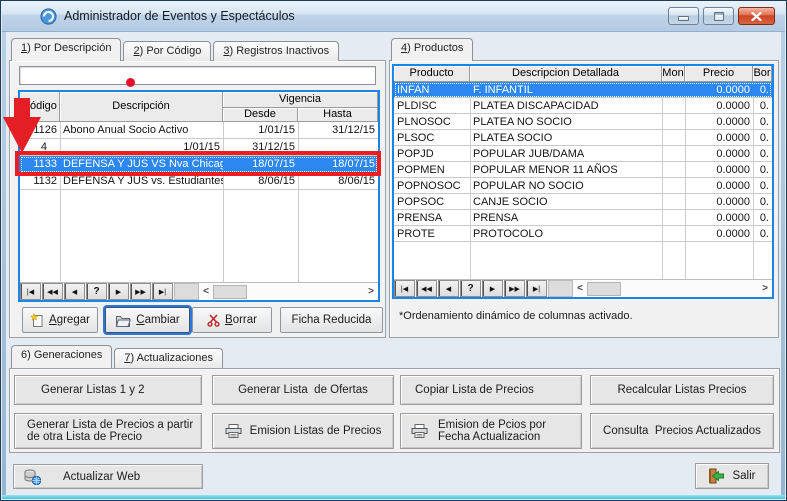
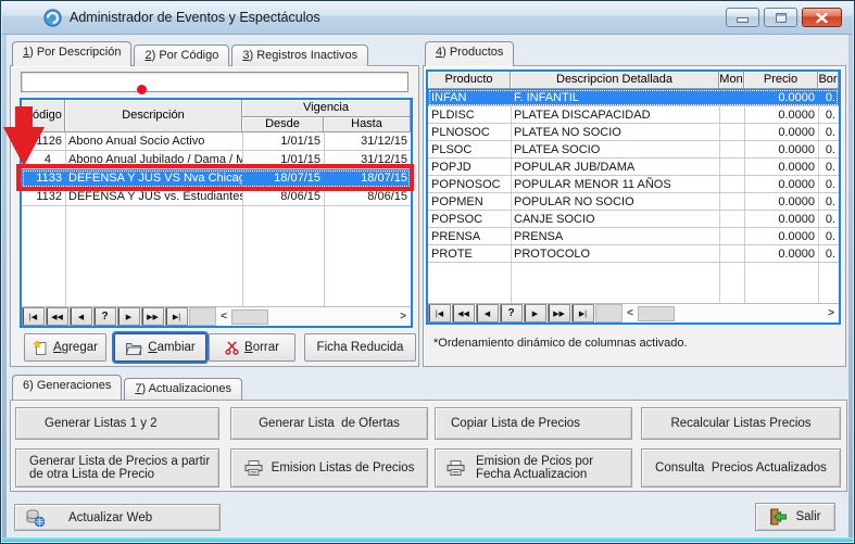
  Administrador de Eventos y Espectáculos
  1) Por Descripción
  2) Por Código
  3) Registros Inactivos
  ódigo
  Descripción
  Vigencia
  Desde
  Hasta
  1126
  Abono Anual Socio Activo
  1/01/15
  31/12/15
  4
+ Abono Anual Jubilado / Dama / M
  1/01/15
  31/12/15
  1133
  DEFENSA Y JUS VS Nva Chicag
  18/07/15
  18/07/15
  1132
  DEFENSA Y JUS vs. Estudiante
  8/06/15
  8/06/15
  ?
  <
  >
  Agregar
  Cambiar
  Borrar
  Ficha Reducida
  4) Productos
  Producto
  Descripcion Detallada
  Mon
  Precio
  Bor
  INFAN
  F. INFANTIL
  0.0000
  0.
  PLDISC
  PLATEA DISCAPACIDAD
  0.0000
  0.
  PLNOSOC
  PLATEA NO SOCIO
  0.0000
  0.
  PLSOC
  PLATEA SOCIO
  0.0000
  0.
  POPJD
  POPULAR JUB/DAMA
  0.0000
  0.
- POPMEN
+ POPNOSOC
  POPULAR MENOR 11 AÑOS
  0.0000
  0.
- POPNOSOC
+ POPMEN
  POPULAR NO SOCIO
  0.0000
  0.
  POPSOC
  CANJE SOCIO
  0.0000
  0.
  PRENSA
  PRENSA
  0.0000
  0.
  PROTE
  PROTOCOLO
  0.0000
  0.
  ?
  <
  >
  *Ordenamiento dinámico de columnas activado.
  6) Generaciones
  7) Actualizaciones
  Generar Listas 1 y 2
  Generar Lista de Ofertas
  Copiar Lista de Precios
  Recalcular Listas Precios
  Generar Lista de Precios a partir de otra Lista de Precio
  Emision Listas de Precios
  Emision de Pcios por Fecha Actualizacion
  Consulta Precios Actualizados
  Actualizar Web
  Salir
